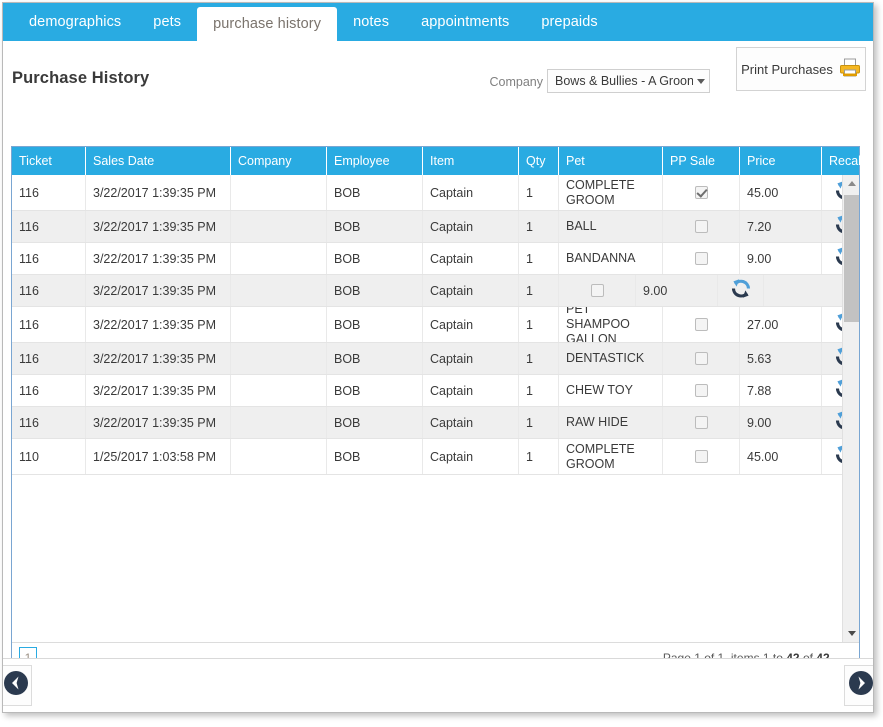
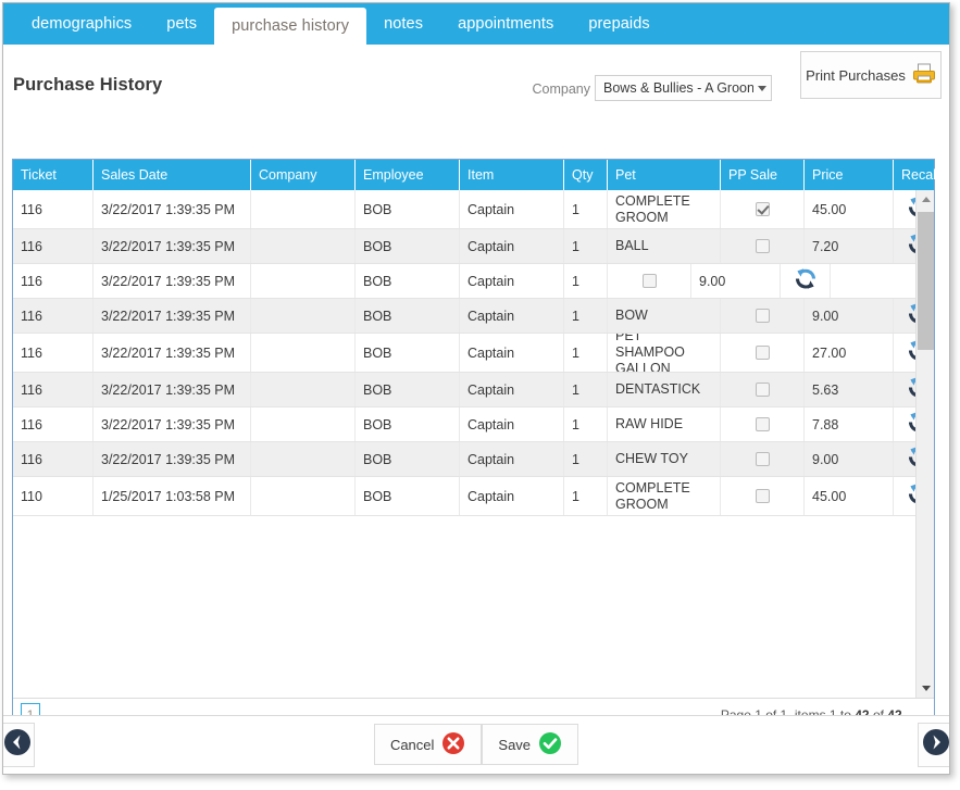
  demographics
  pets
  purchase history
  notes
  appointments
  prepaids
  Purchase History
  Company
  Bows & Bullies - A Groon
  Print Purchases
  Ticket
  Sales Date
  Company
  Employee
  Item
  Qty
  Pet
  PP Sale
  Price
  Recall
  116
  3/22/2017 1:39:35 PM
  BOB
  Captain
  1
  COMPLETE GROOM
  45.00
  116
  3/22/2017 1:39:35 PM
  BOB
  Captain
  1
  BALL
  7.20
  116
  3/22/2017 1:39:35 PM
  BOB
  Captain
  1
- BANDANNA
  9.00
  116
  3/22/2017 1:39:35 PM
  BOB
  Captain
  1
+ BOW
  9.00
  116
  3/22/2017 1:39:35 PM
  BOB
  Captain
  1
  PET SHAMPOO GALLON
  27.00
  116
  3/22/2017 1:39:35 PM
  BOB
  Captain
  1
  DENTASTICK
  5.63
  116
  3/22/2017 1:39:35 PM
  BOB
  Captain
  1
- CHEW TOY
+ RAW HIDE
  7.88
  116
  3/22/2017 1:39:35 PM
  BOB
  Captain
  1
- RAW HIDE
+ CHEW TOY
  9.00
  110
  1/25/2017 1:03:58 PM
  BOB
  Captain
  1
  COMPLETE GROOM
  45.00
+ Cancel
+ Save
